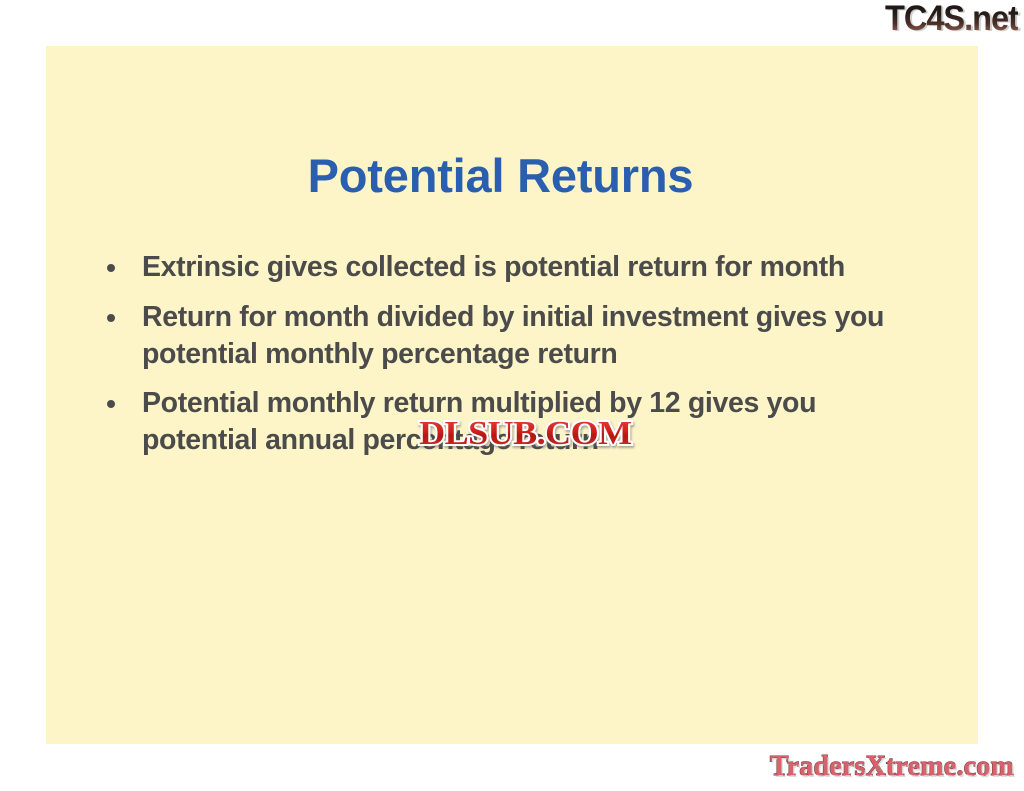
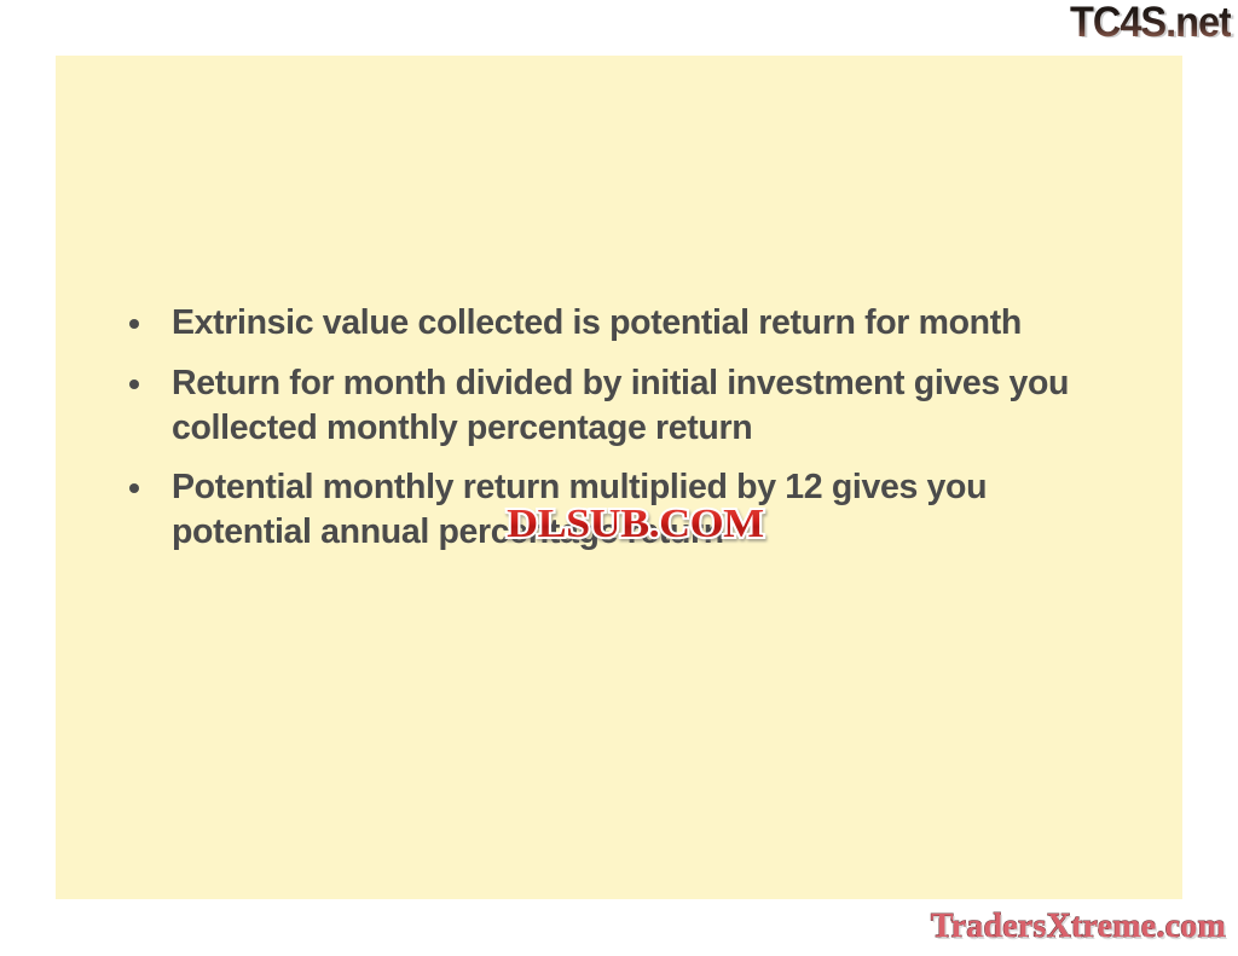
  TC4S.net
- Potential Returns
- Extrinsic gives collected is potential return for month
+ Extrinsic value collected is potential return for month
- Return for month divided by initial investment gives you potential monthly percentage return
+ Return for month divided by initial investment gives you collected monthly percentage return
  Potential monthly return multiplied by 12 gives you potential annual perc
  DLSUB.COM
  TradersXtreme.com
